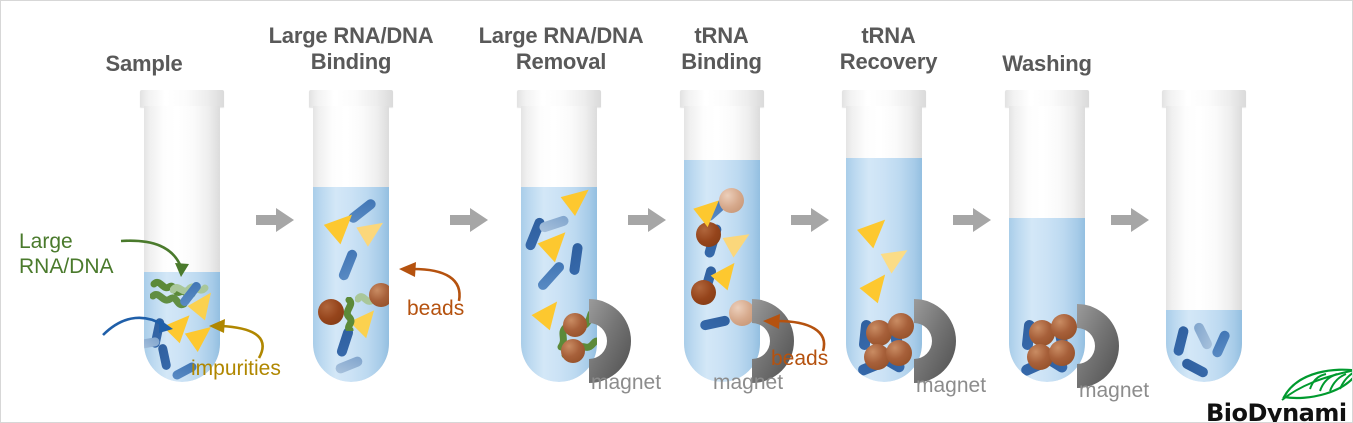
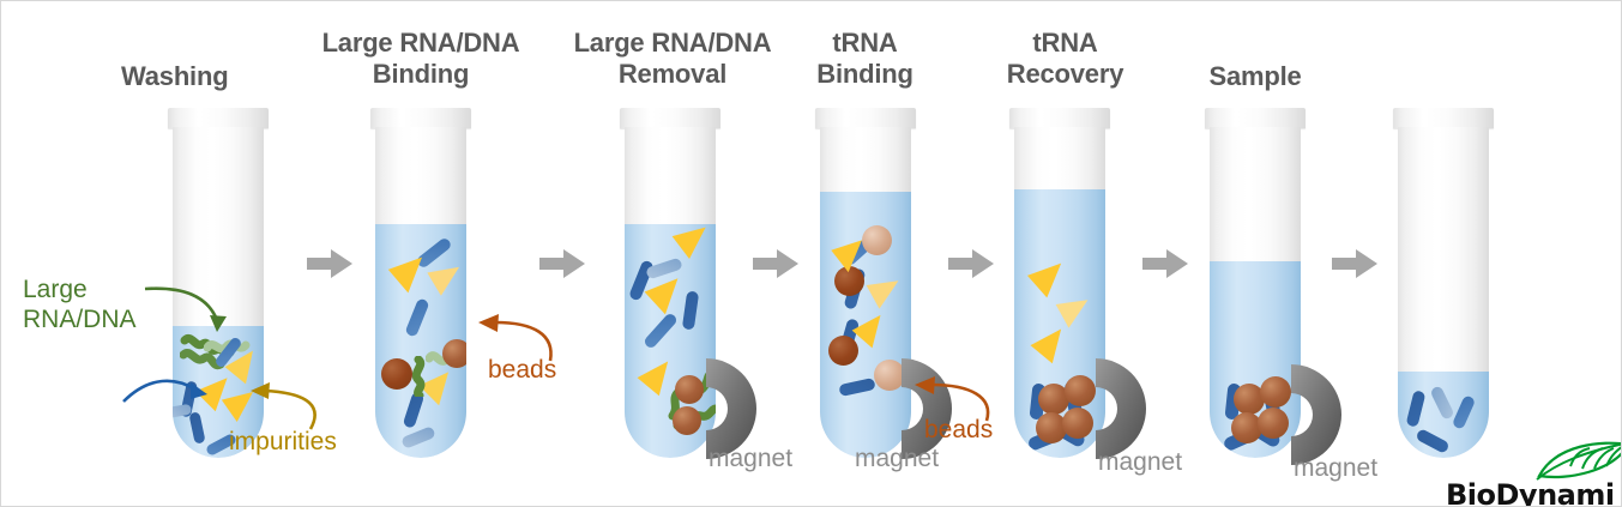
- Sample
+ Washing
  Large RNA/DNA
  Binding
  Large RNA/DNA
  Removal
  tRNA
  Binding
  tRNA
  Recovery
- Washing
+ Sample
  magnet
  magnet
  magnet
  magnet
  Large
  RNA/DNA
  impurities
  beads
  beads
  BioDynami
